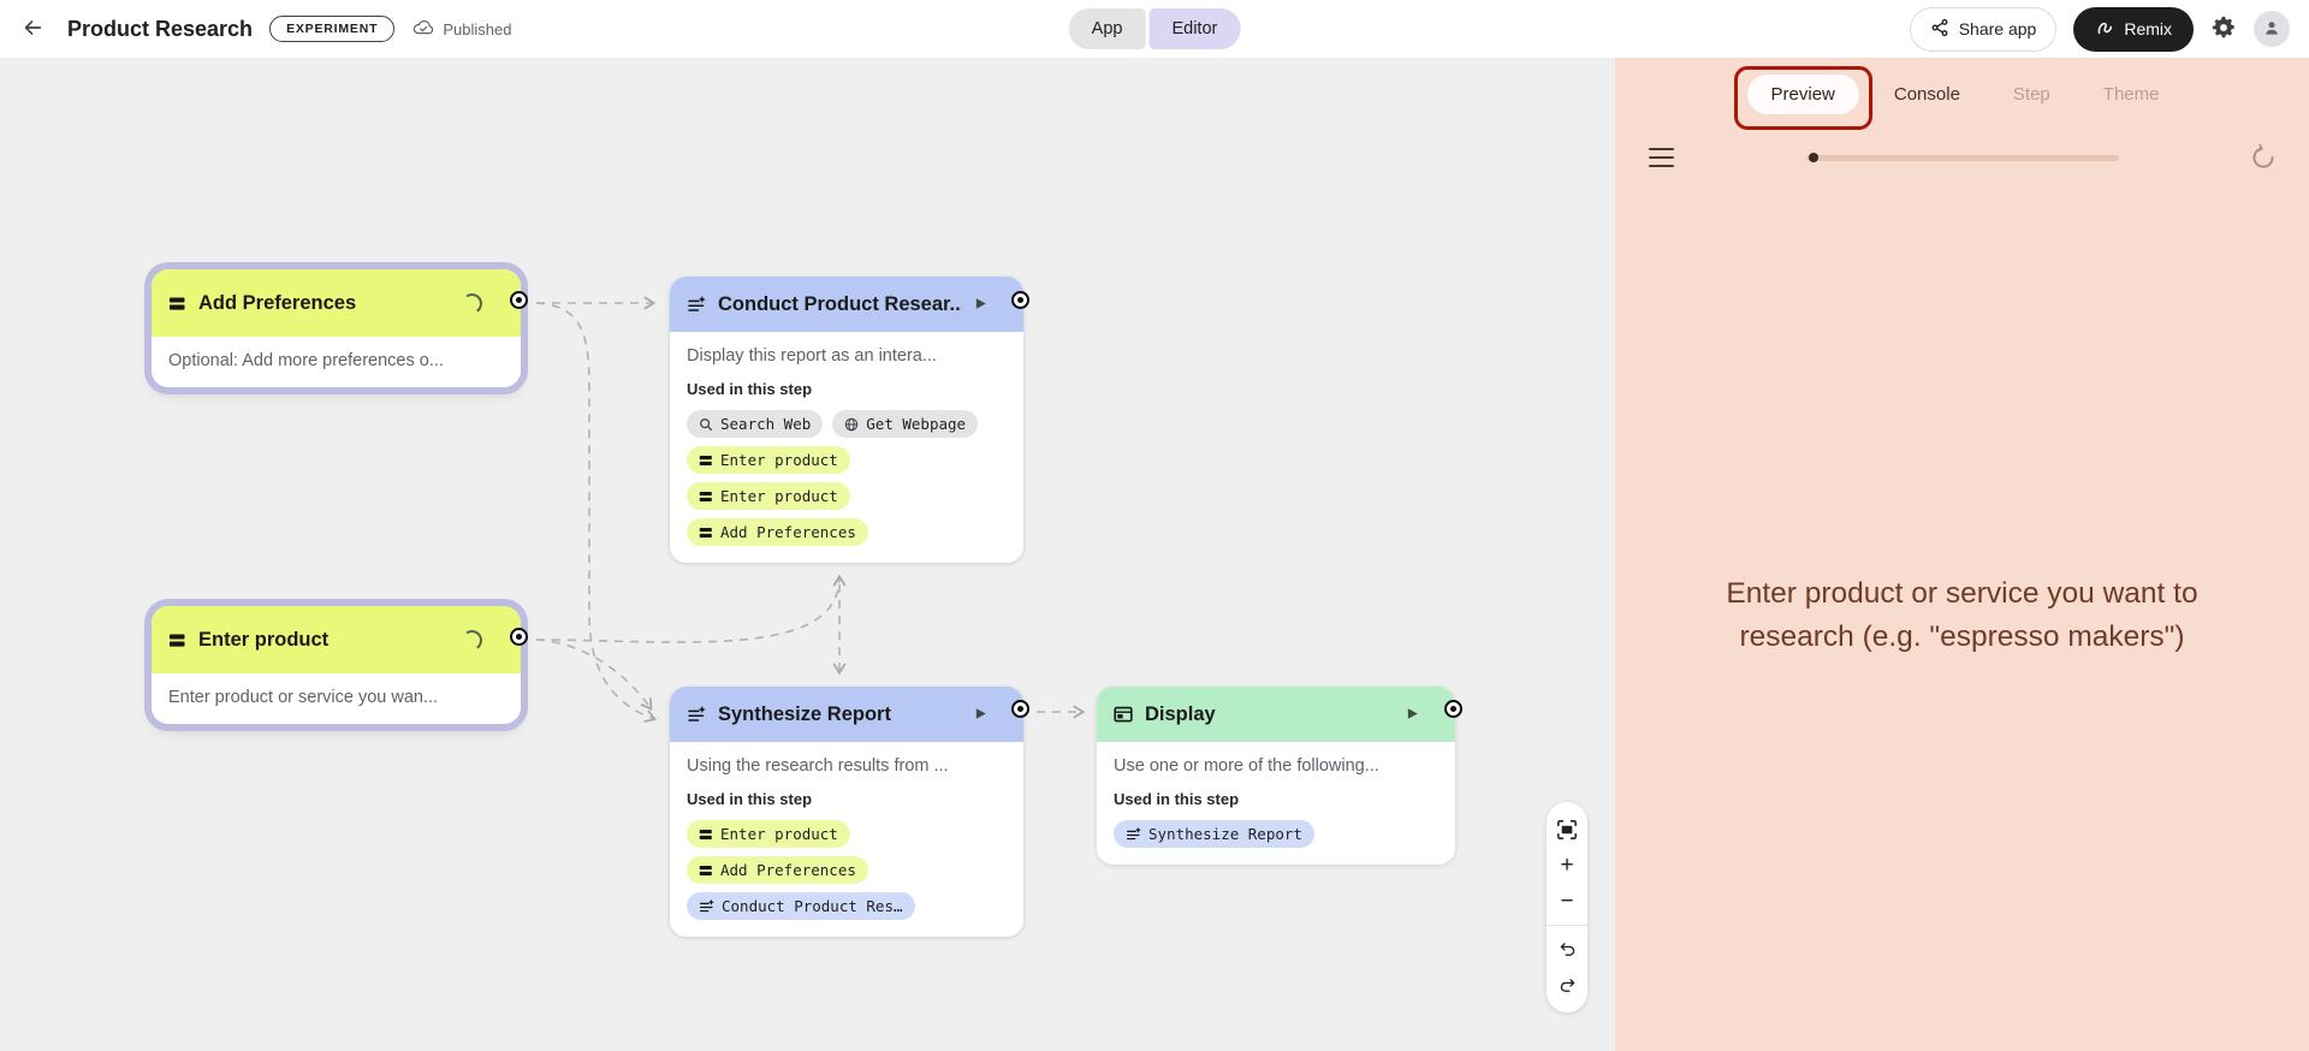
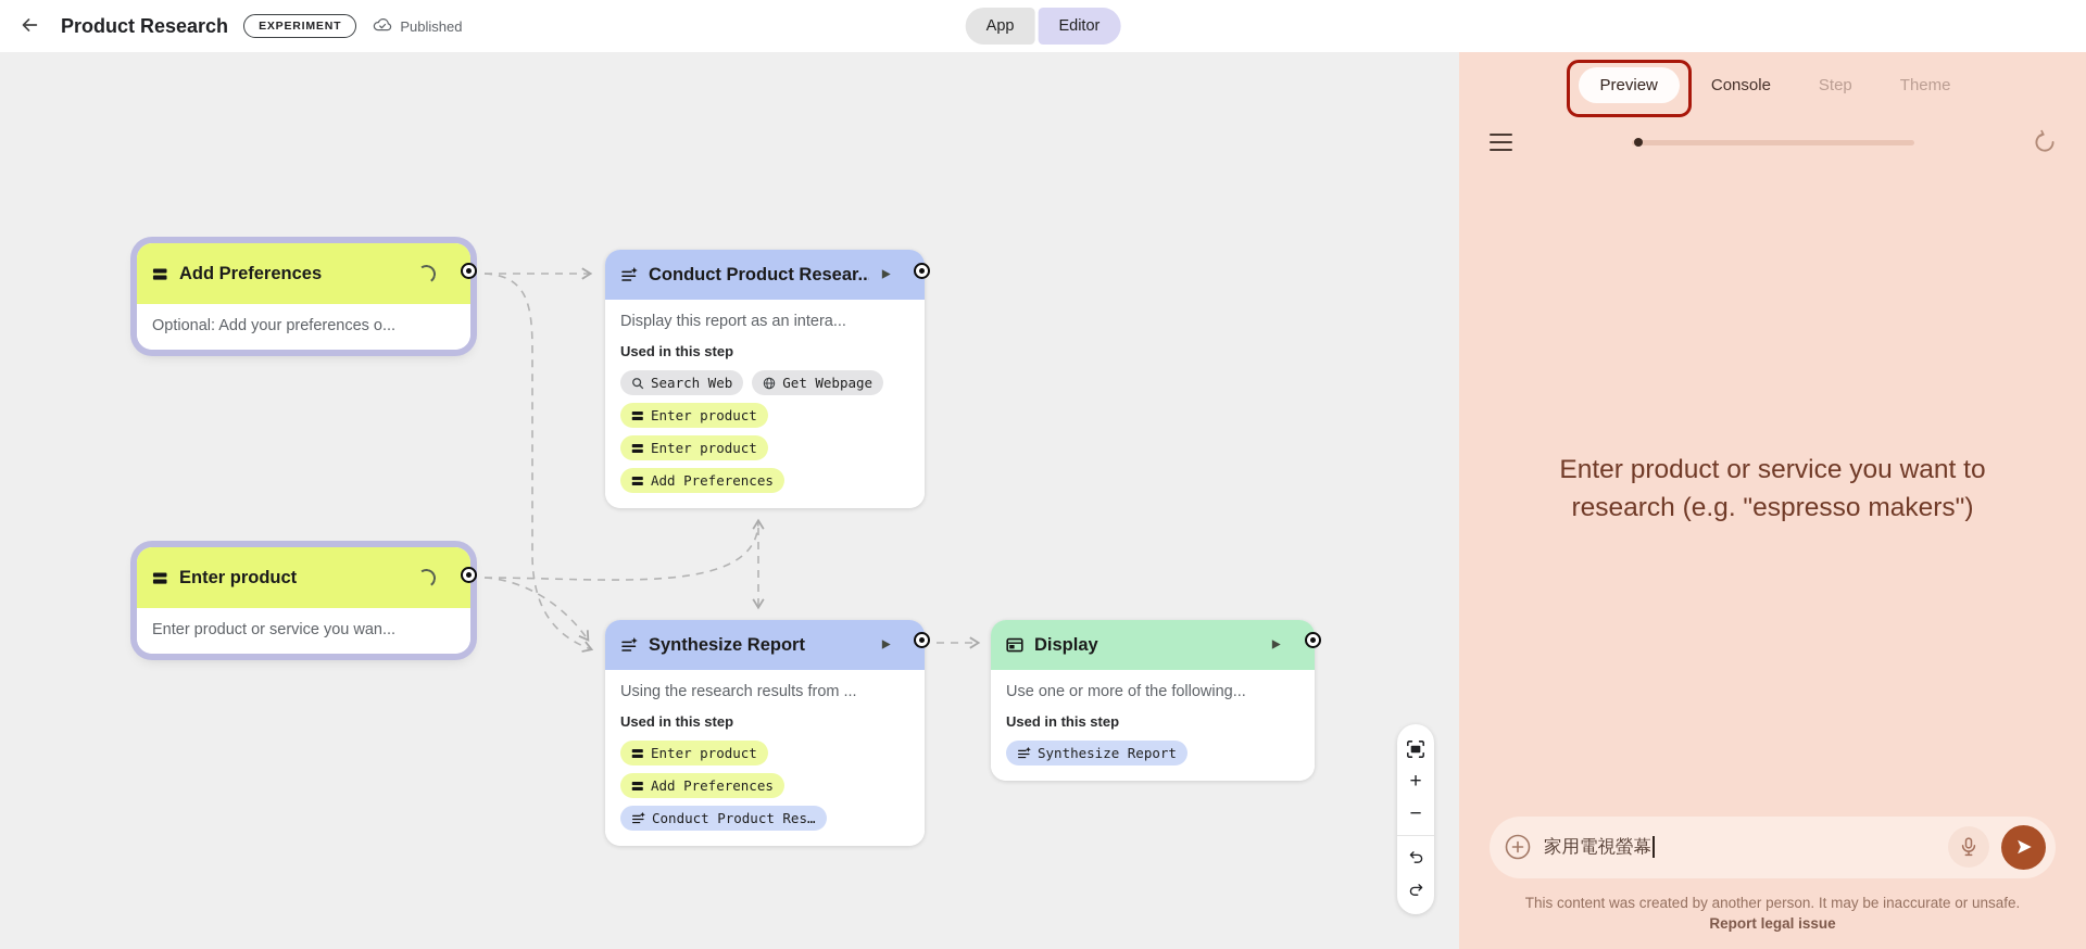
  Product Research
  EXPERIMENT
  Published
  App
  Editor
- Share app
- Remix
  Add Preferences
- Optional: Add more preferences o...
+ Optional: Add your preferences o...
  Conduct Product Resear..
  Display this report as an intera...
  Used in this step
  Search Web
  Get Webpage
  Enter product
  Enter product
  Add Preferences
  Enter product
  Enter product or service you wan...
  Synthesize Report
  Using the research results from ...
  Used in this step
  Enter product
  Add Preferences
  Conduct Product Res…
  Display
  Use one or more of the following...
  Used in this step
  Synthesize Report
  +
  −
  Preview
  Console
  Step
  Theme
  Enter product or service you want to research (e.g. "espresso makers")
+ 家用電視螢幕
+ This content was created by another person. It may be inaccurate or unsafe. Report legal issue
